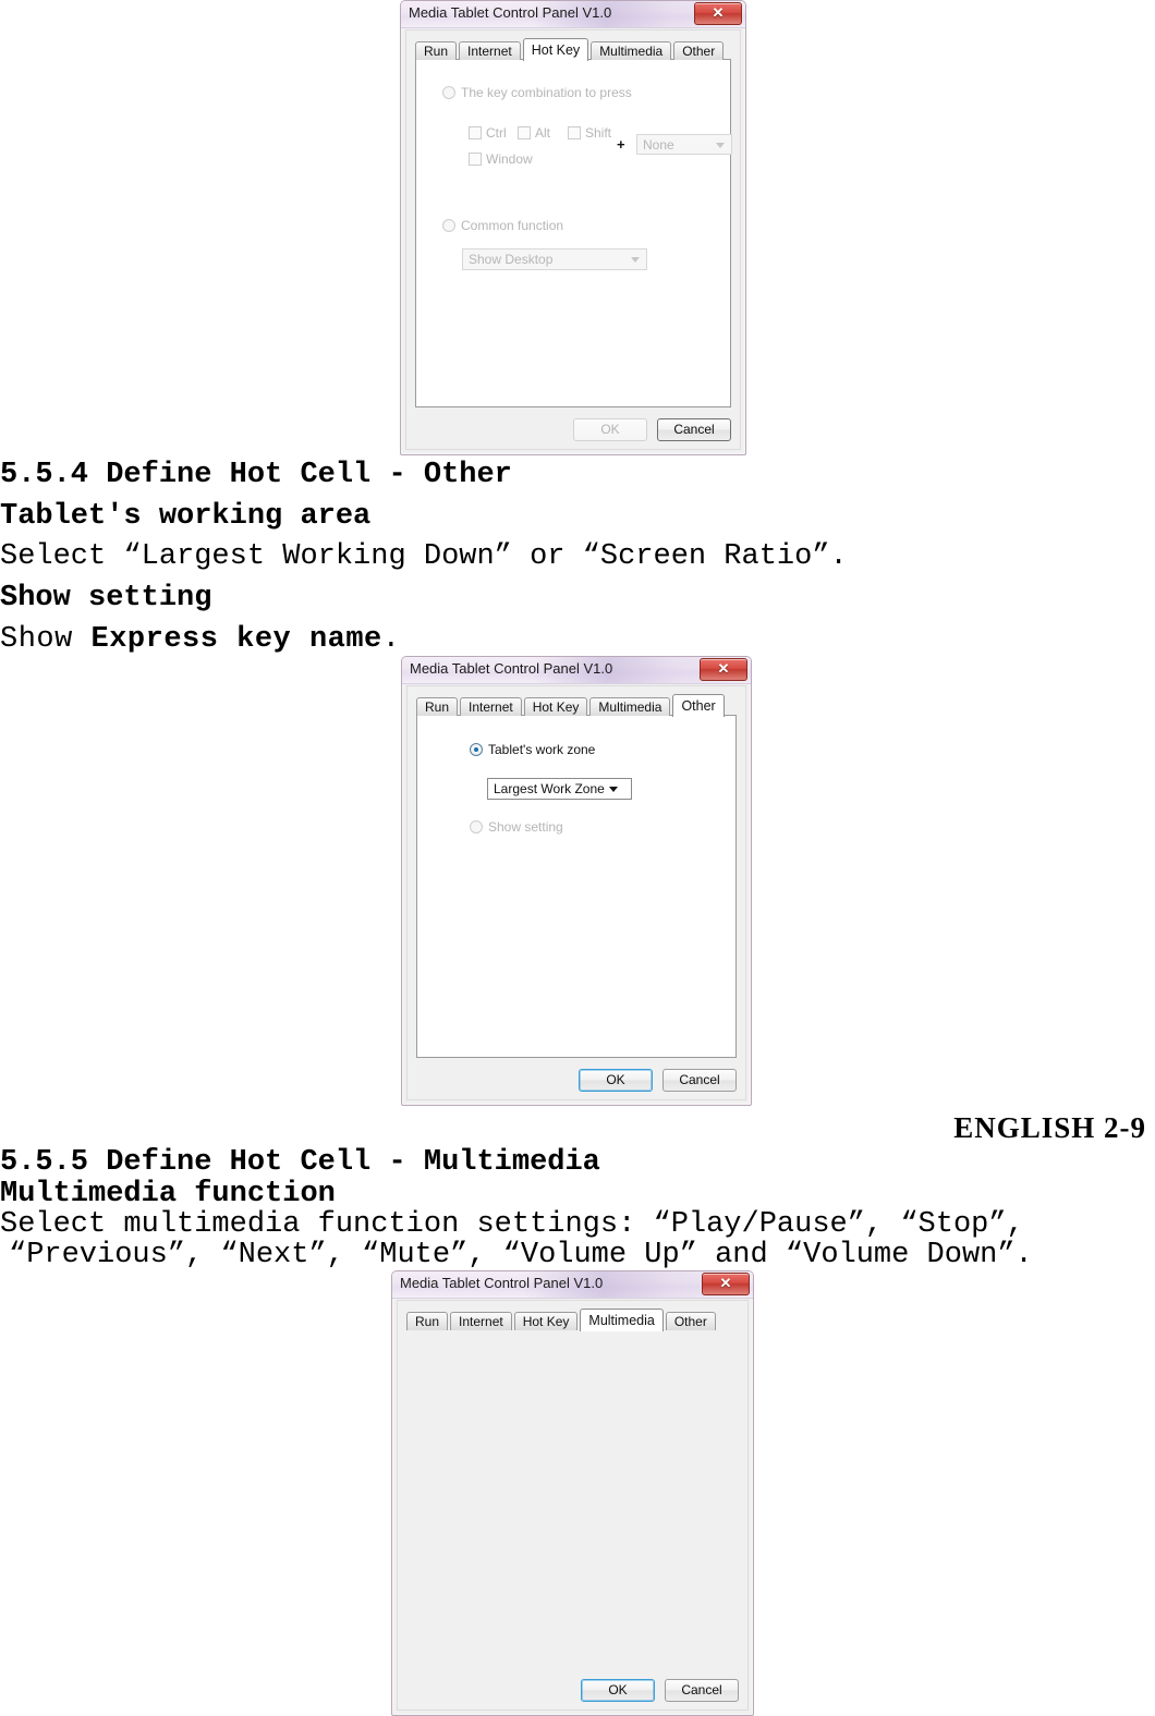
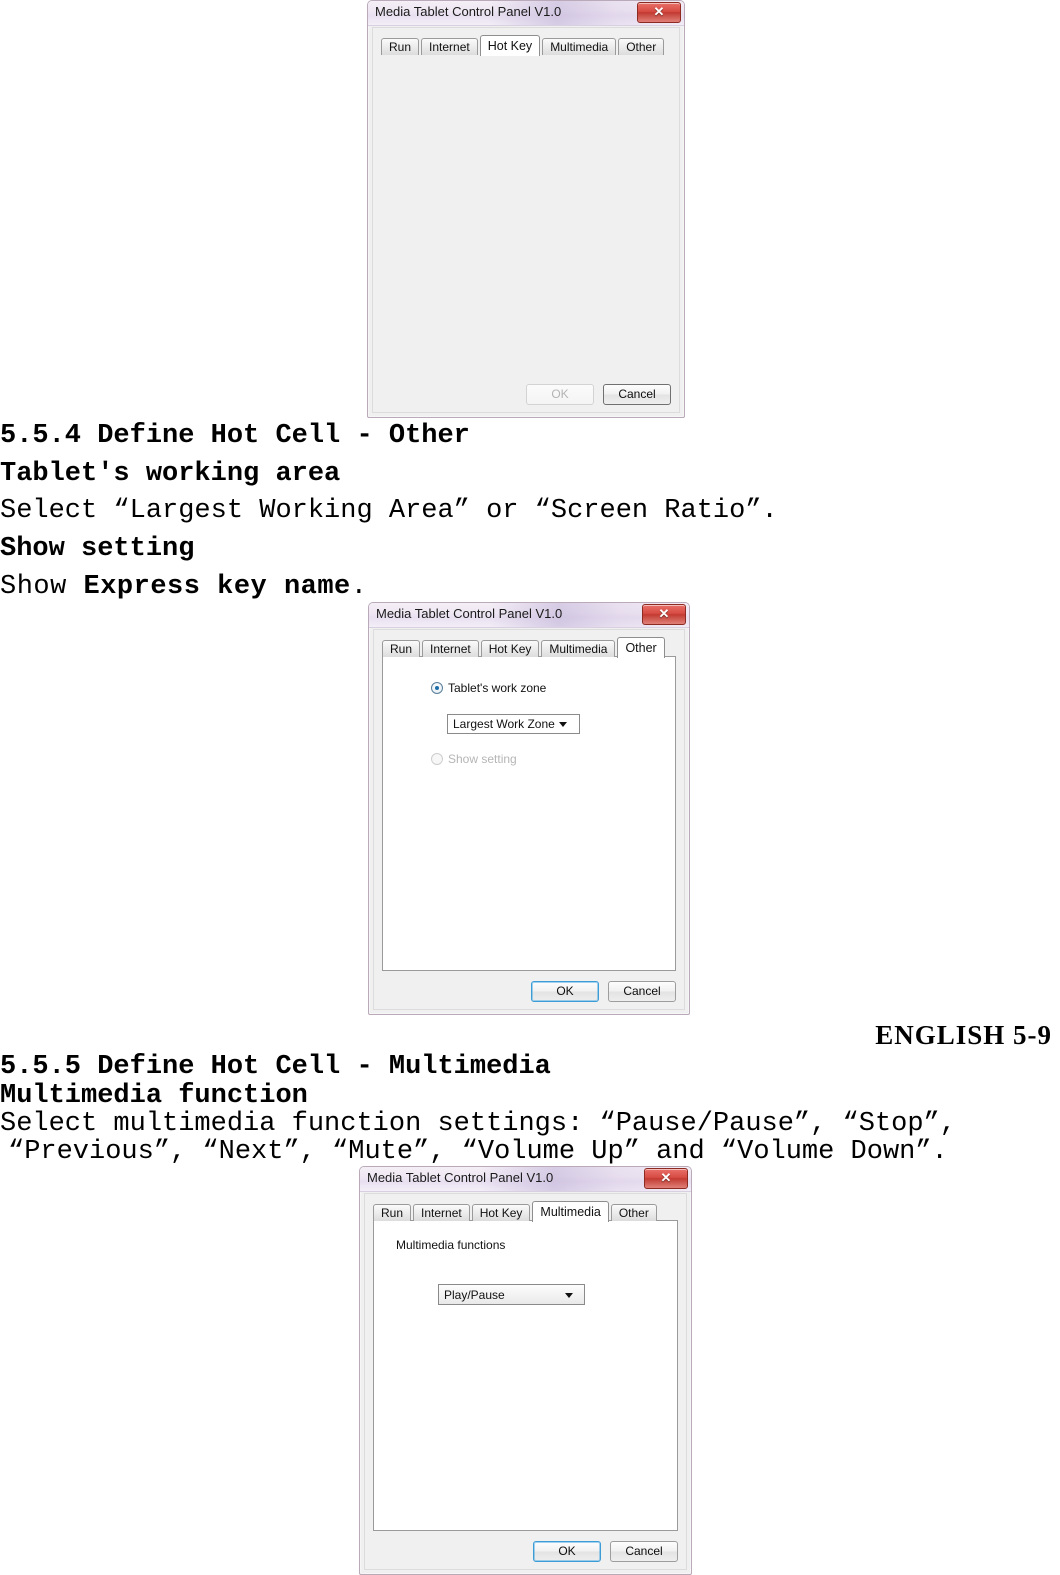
  Media Tablet Control Panel V1.0
  ✕
  Run
  Internet
  Hot Key
  Multimedia
  Other
- The key combination to press
- Ctrl
- Alt
- Shift
- Window
- +
- None
- Common function
- Show Desktop
  OK
  Cancel
  5.5.4 Define Hot Cell - Other
  Tablet's working area
- Select “Largest Working Down” or “Screen Ratio”.
+ Select “Largest Working Area” or “Screen Ratio”.
  Show setting
  Show Express key name.
  Media Tablet Control Panel V1.0
  ✕
  Run
  Internet
  Hot Key
  Multimedia
  Other
  Tablet's work zone
  Largest Work Zone
  Show setting
  OK
  Cancel
- ENGLISH 2-9
+ ENGLISH 5-9
  5.5.5 Define Hot Cell - Multimedia
  Multimedia function
- Select multimedia function settings: “Play/Pause”, “Stop”,
+ Select multimedia function settings: “Pause/Pause”, “Stop”,
  “Previous”, “Next”, “Mute”, “Volume Up” and “Volume Down”.
  Media Tablet Control Panel V1.0
  ✕
  Run
  Internet
  Hot Key
  Multimedia
  Other
+ Multimedia functions
+ Play/Pause
  OK
  Cancel
